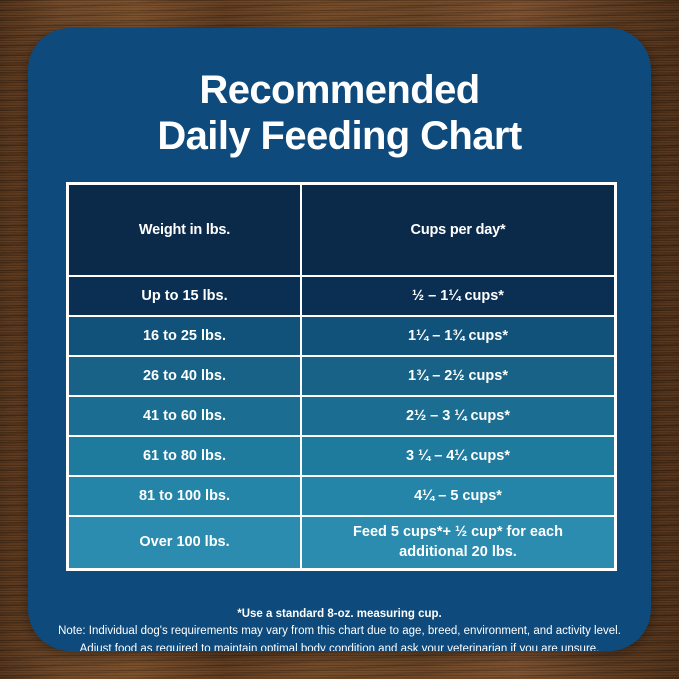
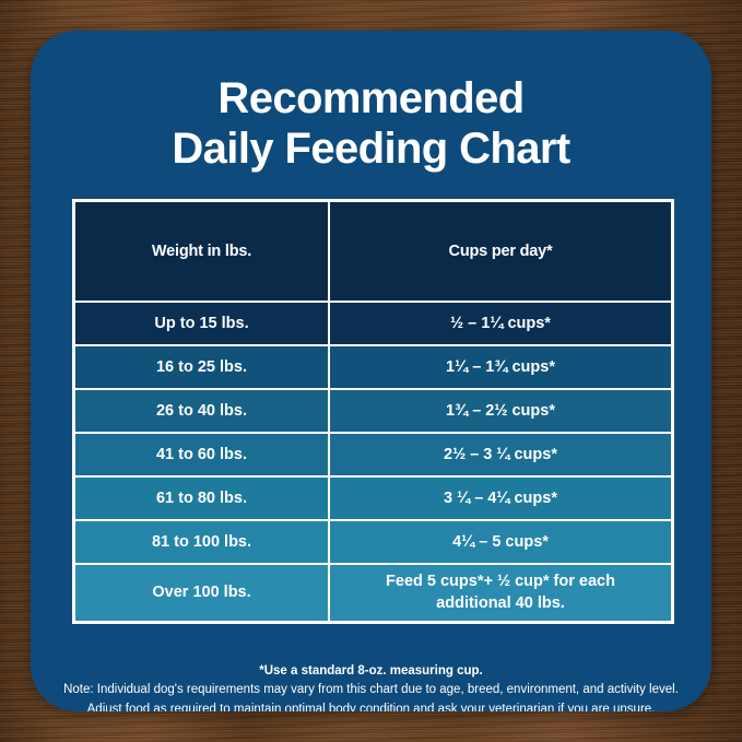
  Recommended
  Daily Feeding Chart
  Weight in lbs.	Cups per day*
  Up to 15 lbs.	½ – 1¼ cups*
  16 to 25 lbs.	1¼ – 1¾ cups*
  26 to 40 lbs.	1¾ – 2½ cups*
  41 to 60 lbs.	2½ – 3 ¼ cups*
  61 to 80 lbs.	3 ¼ – 4¼ cups*
  81 to 100 lbs.	4¼ – 5 cups*
- Over 100 lbs.	Feed 5 cups*+ ½ cup* for each additional 20 lbs.
+ Over 100 lbs.	Feed 5 cups*+ ½ cup* for each additional 40 lbs.
  *Use a standard 8-oz. measuring cup.
  Note: Individual dog's requirements may vary from this chart due to age, breed, environment, and activity level.
  Adjust food as required to maintain optimal body condition and ask your veterinarian if you are unsure.
